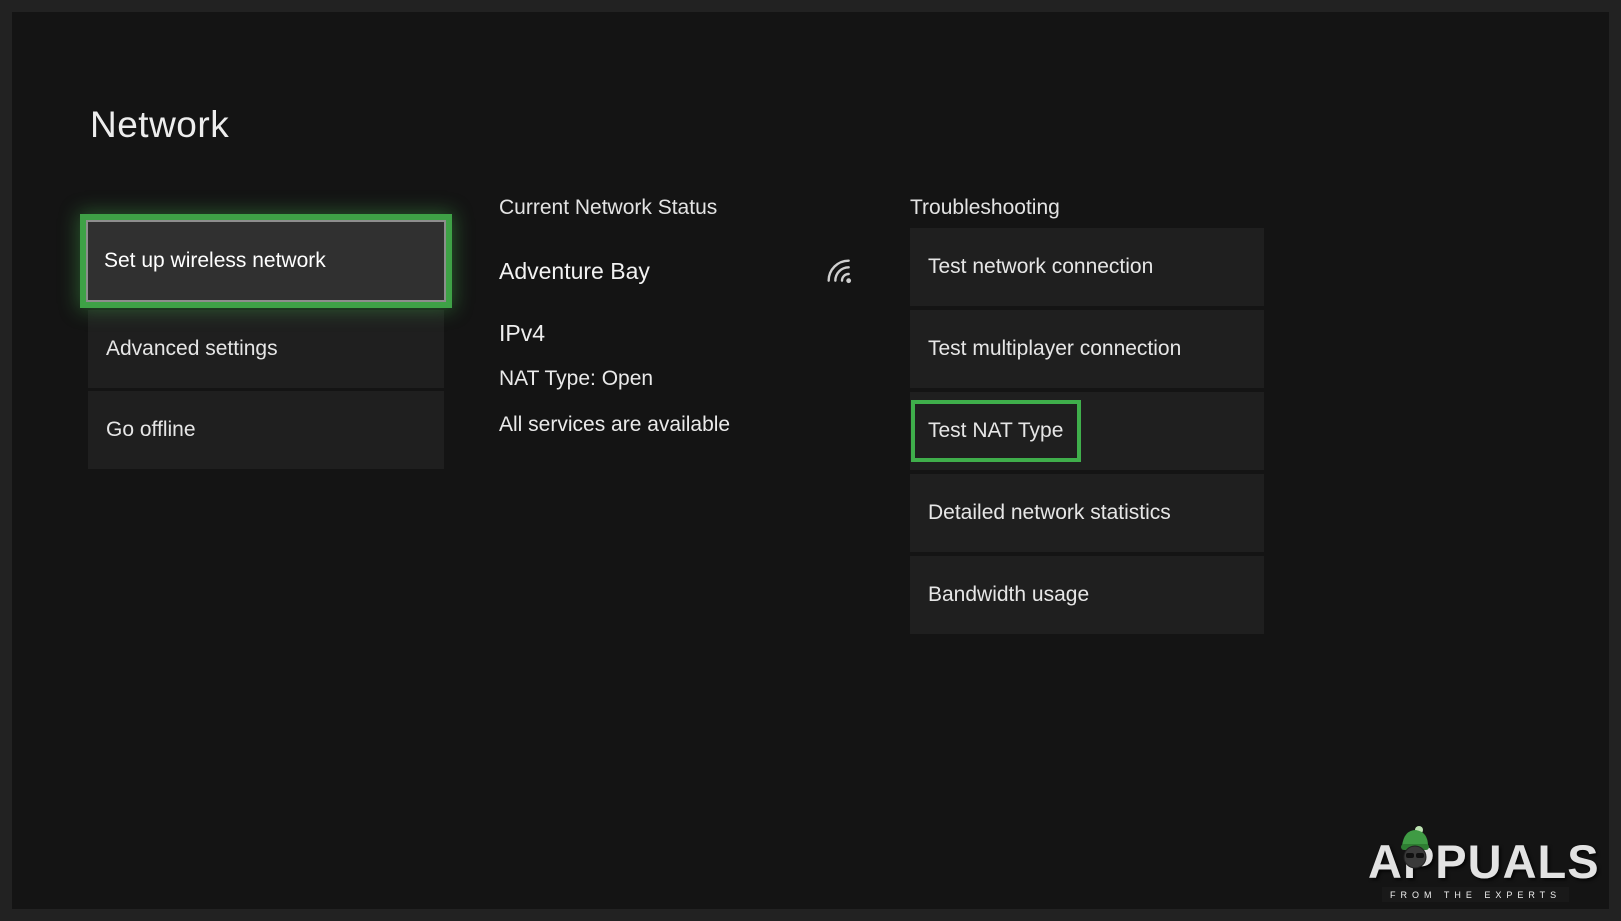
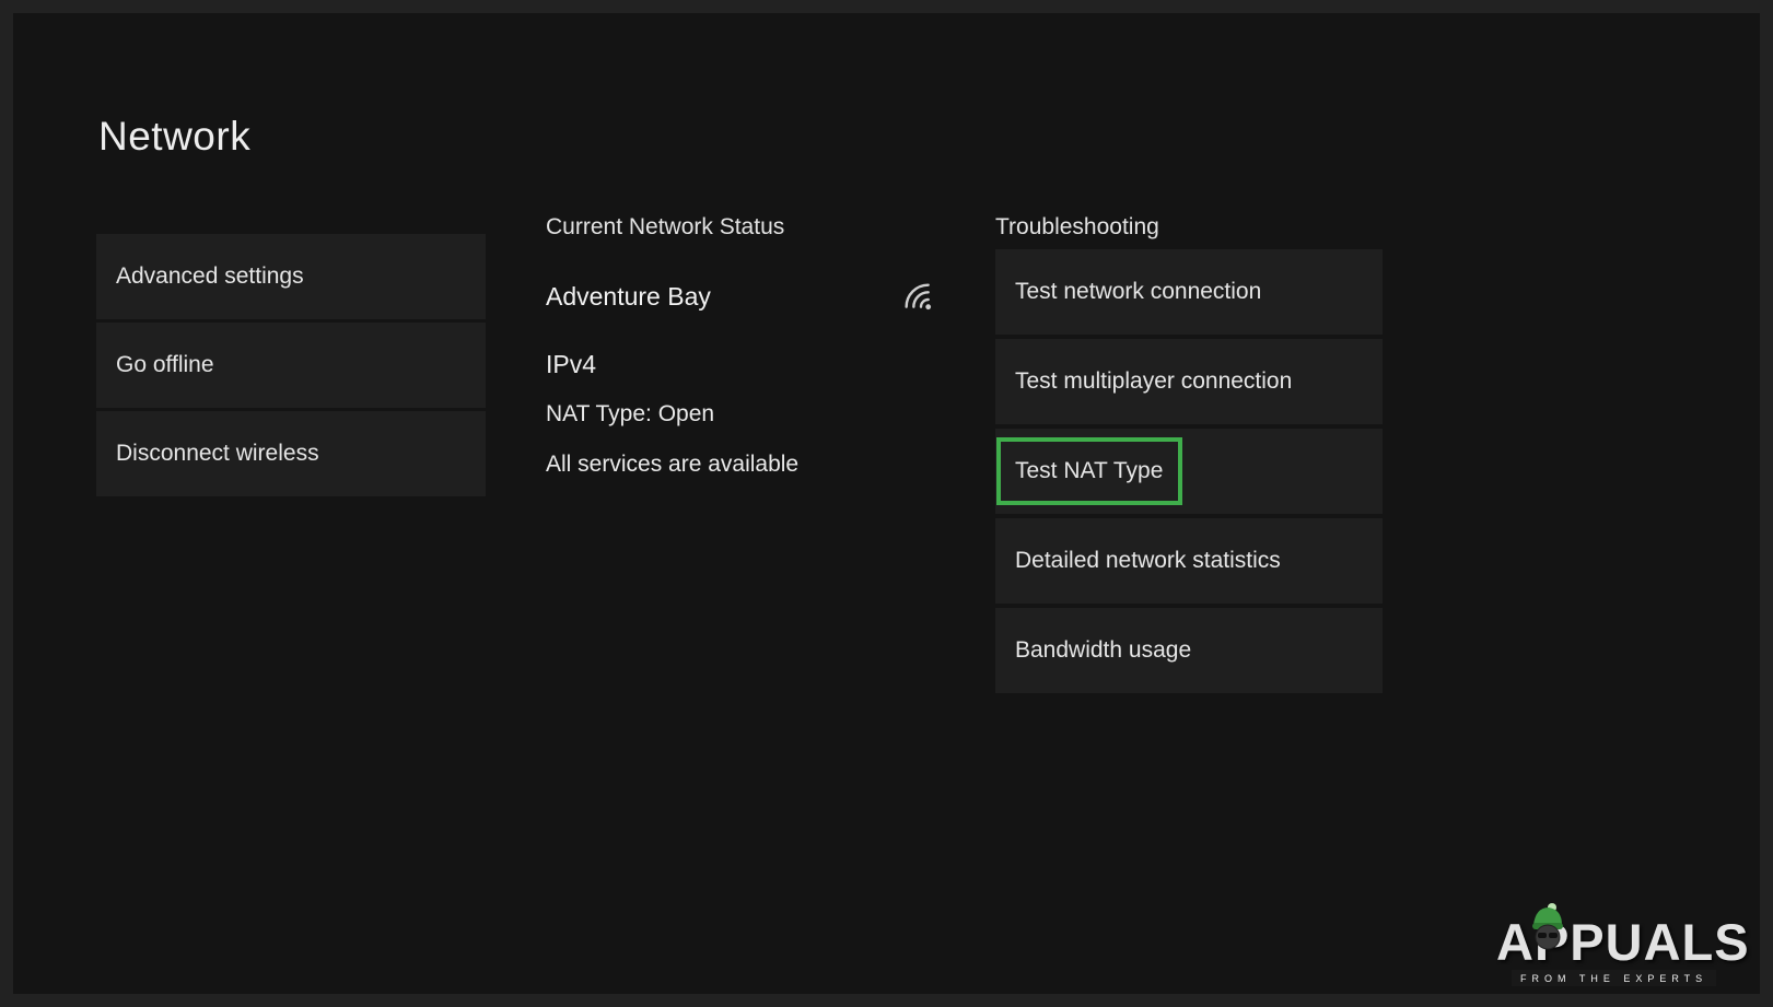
  Network
- Set up wireless network
  Advanced settings
  Go offline
+ Disconnect wireless
  Current Network Status
  Adventure Bay
  IPv4
  NAT Type: Open
  All services are available
  Troubleshooting
  Test network connection
  Test multiplayer connection
  Test NAT Type
  Detailed network statistics
  Bandwidth usage
  APUALS
  FROM THE EXPERTS
